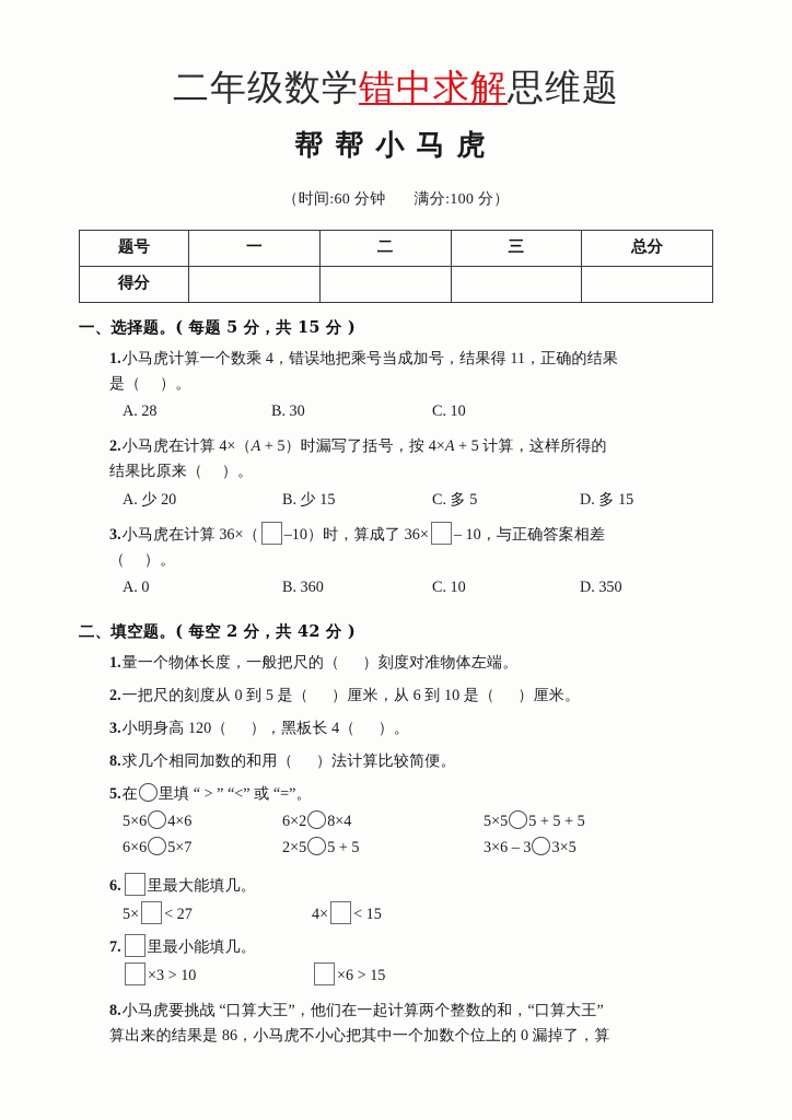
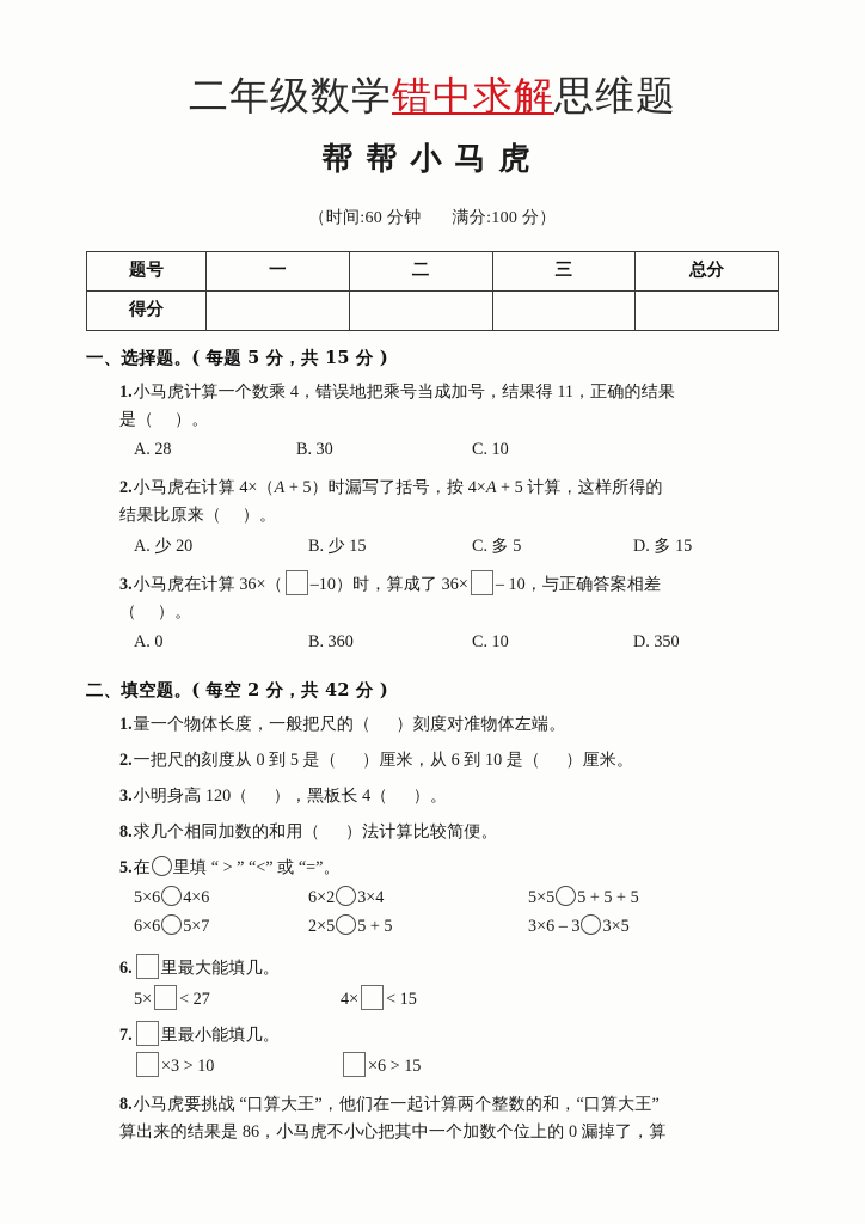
  二年级数学错中求解思维题
  帮帮小马虎
  （时间:60 分钟 满分:100 分）
  题号	一	二	三	总分
  得分
  一、选择题。( 每题 5 分，共 15 分 )
  1.小马虎计算一个数乘 4，错误地把乘号当成加号，结果得 11，正确的结果
  是（ ）。
  A. 28
  B. 30
  C. 10
  2.小马虎在计算 4×（A + 5）时漏写了括号，按 4×A + 5 计算，这样所得的
  结果比原来（ ）。
  A. 少 20
  B. 少 15
  C. 多 5
  D. 多 15
  3.小马虎在计算 36×（ –10）时，算成了 36× – 10，与正确答案相差
  （ ）。
  A. 0
  B. 360
  C. 10
  D. 350
  二、填空题。( 每空 2 分，共 42 分 )
  1.量一个物体长度，一般把尺的（ ）刻度对准物体左端。
  2.一把尺的刻度从 0 到 5 是（ ）厘米，从 6 到 10 是（ ）厘米。
  3.小明身高 120（ ），黑板长 4（ ）。
  8.求几个相同加数的和用（ ）法计算比较简便。
  5.在 里填 “ > ” “<” 或 “=”。
  5×6 4×6
- 6×2 8×4
+ 6×2 3×4
  5×5 5 + 5 + 5
  6×6 5×7
  2×5 5 + 5
  3×6 – 3 3×5
  6. 里最大能填几。
  5× < 27
  4× < 15
  7. 里最小能填几。
  ×3 > 10
  ×6 > 15
  8.小马虎要挑战 “口算大王”，他们在一起计算两个整数的和，“口算大王”
  算出来的结果是 86，小马虎不小心把其中一个加数个位上的 0 漏掉了，算
